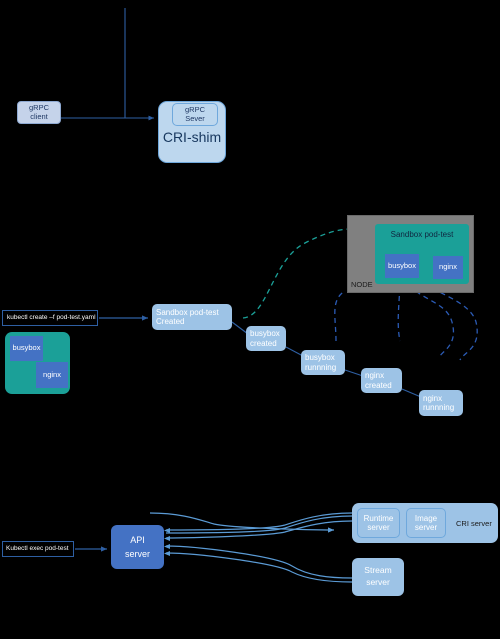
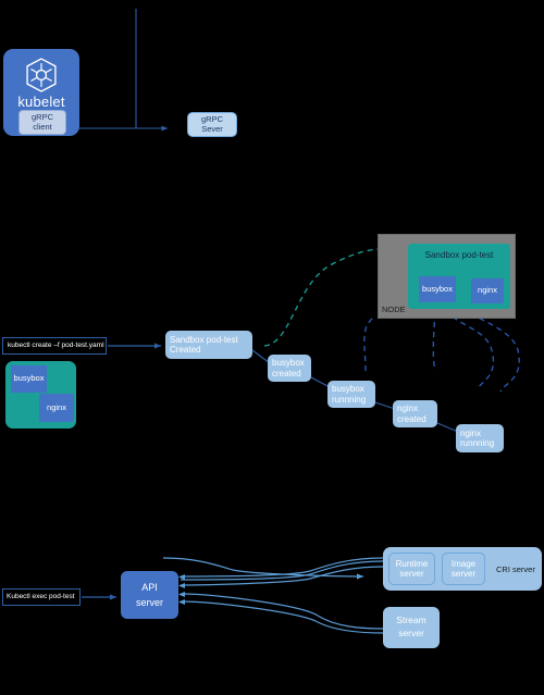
+ kubelet
  gRPC
  client
- CRI-shim
  gRPC
  Sever
  NODE
  Sandbox pod-test
  busybox
  nginx
  busybox
  nginx
  Sandbox pod-test
  Created
  busybox
  created
  busybox
  runnning
  nginx
  created
  nginx
  runnning
  API
  server
  Runtime
  server
  Image
  server
  CRI server
  Stream
  server
